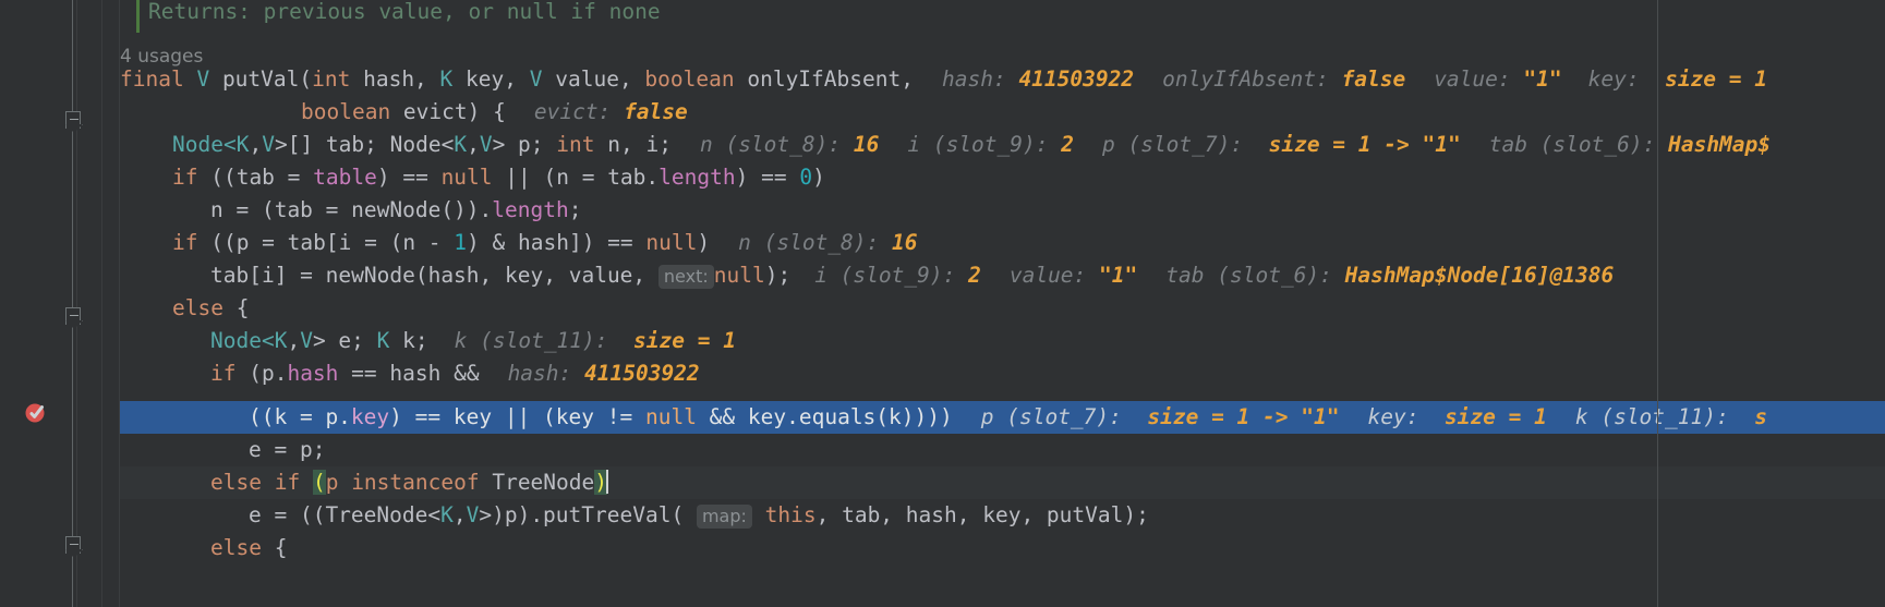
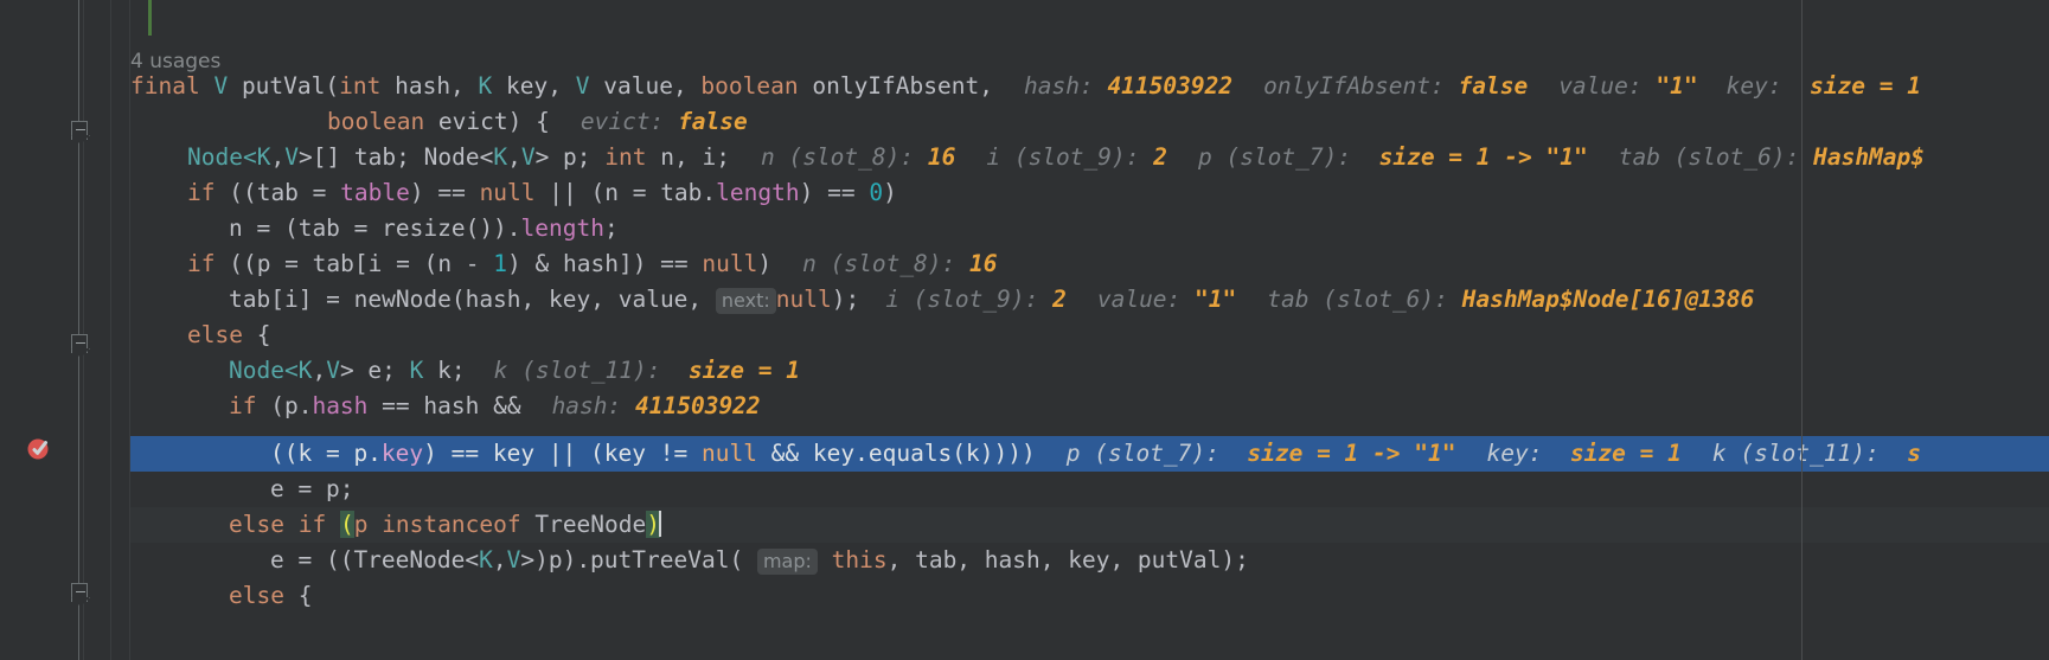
- Returns: previous value, or null if none
  4 usages
  final V putVal(int hash, K key, V value, boolean onlyIfAbsent, hash: 411503922 onlyIfAbsent: false value: "1" key: size = 1
  boolean evict) { evict: false
  Node<K,V>[] tab; Node<K,V> p; int n, i; n (slot_8): 16 i (slot_9): 2 p (slot_7): size = 1 -> "1" tab (slot_6): HashMap$
  if ((tab = table) == null || (n = tab.length) == 0)
- n = (tab = newNode()).length;
+ n = (tab = resize()).length;
  if ((p = tab[i = (n - 1) & hash]) == null) n (slot_8): 16
  tab[i] = newNode(hash, key, value, next: null); i (slot_9): 2 value: "1" tab (slot_6): HashMap$Node[16]@1386
  else {
  Node<K,V> e; K k; k (slot_11): size = 1
  if (p.hash == hash && hash: 411503922
  ((k = p.key) == key || (key != null && key.equals(k)))) p (slot_7): size = 1 -> "1" key: size = 1 k (slot_11): s
  e = p;
  else if (p instanceof TreeNode)
  e = ((TreeNode<K,V>)p).putTreeVal( map: this, tab, hash, key, putVal);
  else {
